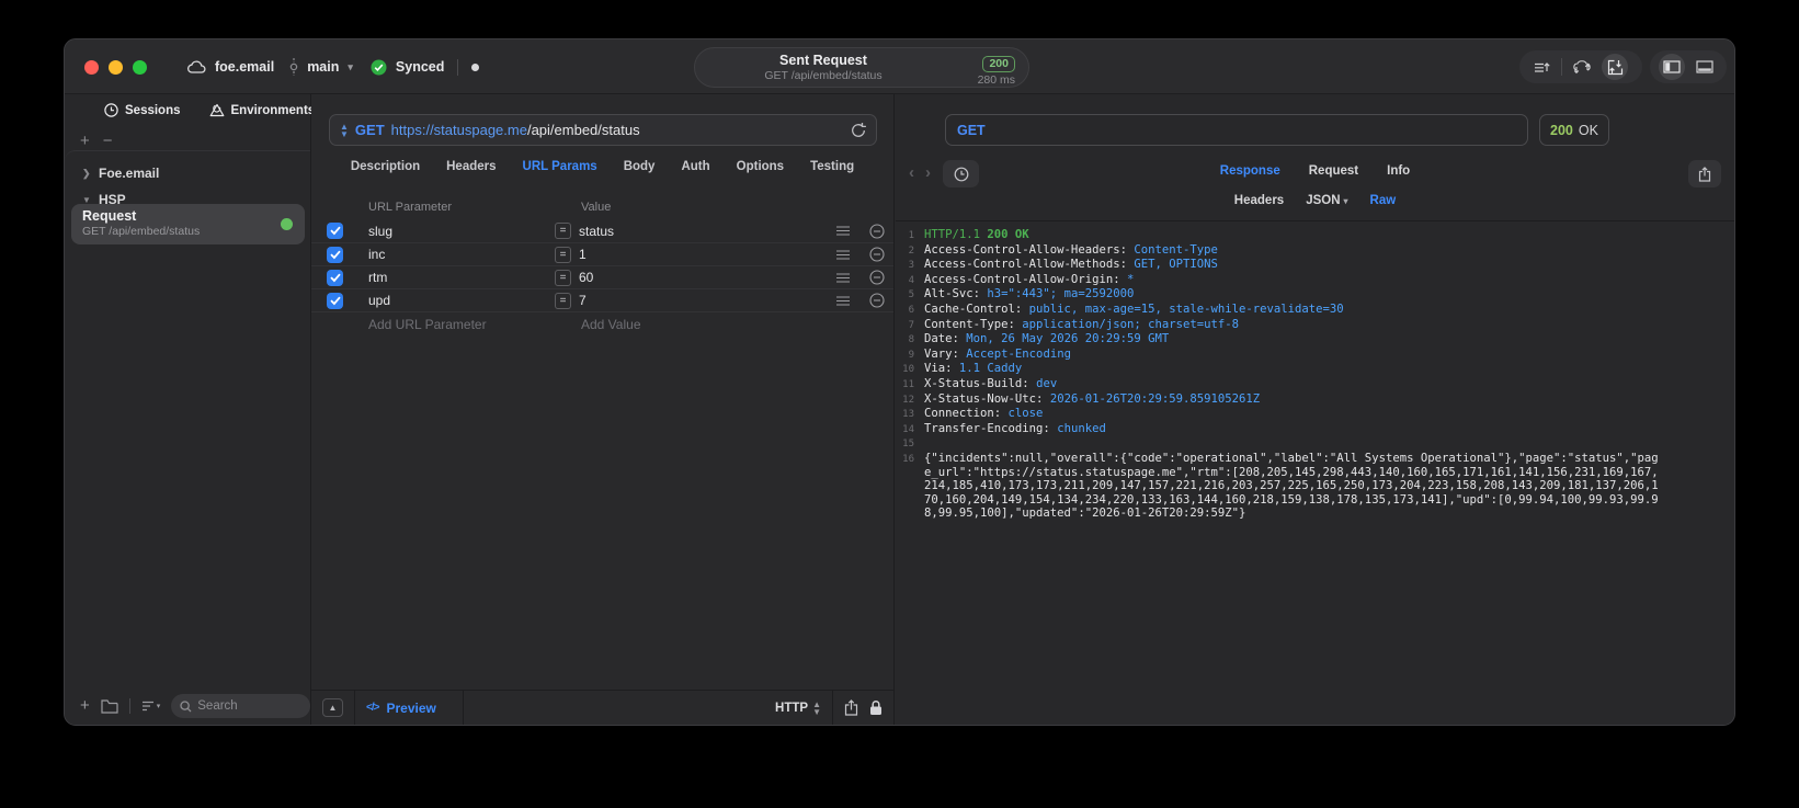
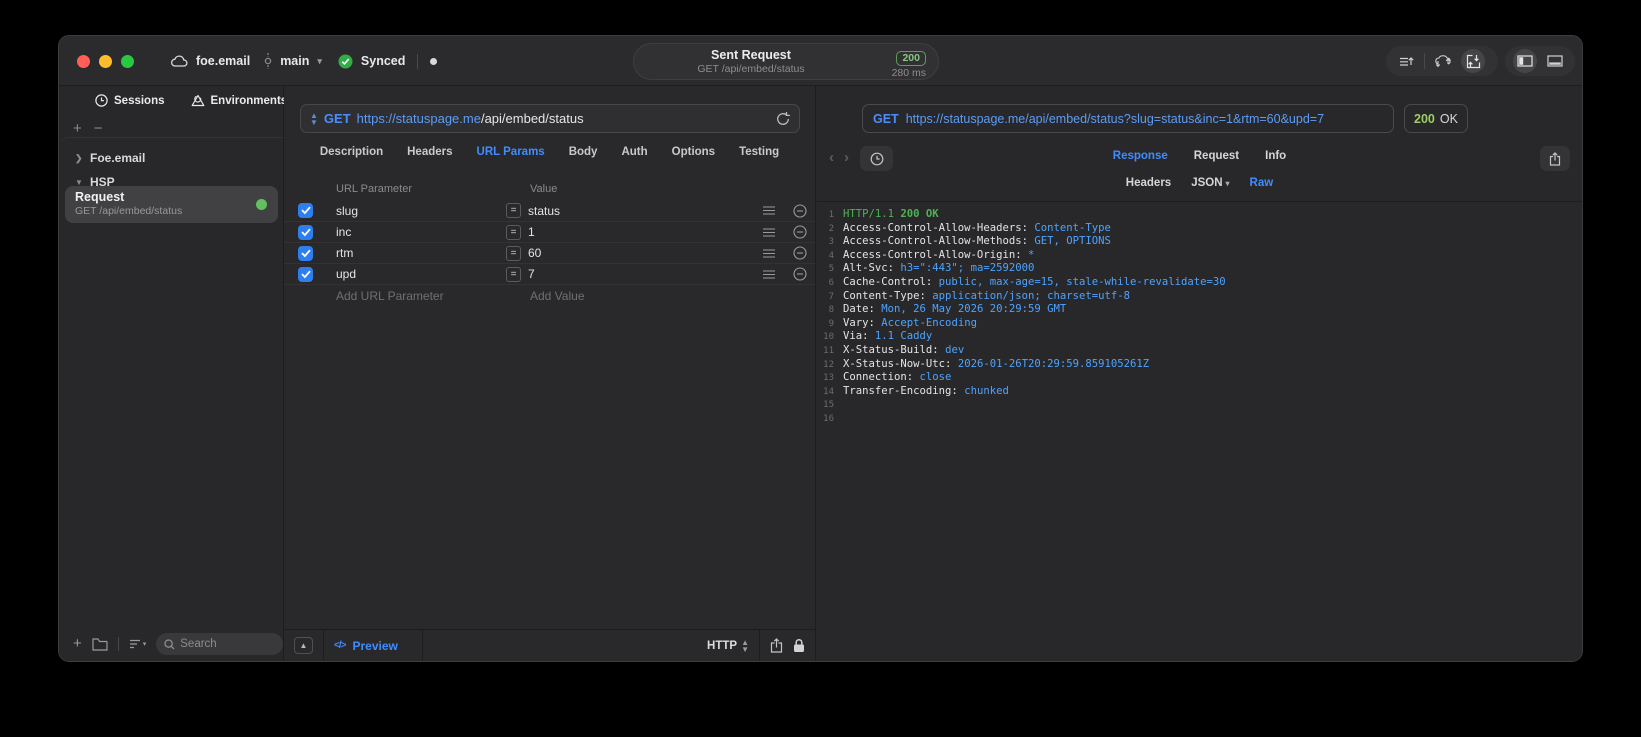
  foe.email
  main
  ▾
  Synced
  Sent Request
  GET /api/embed/status
  200
  280 ms
  Sessions
  Environment
  +
  −
  ❯
  Foe.email
  ▼
  HSP
  Request
  GET /api/embed/status
  +
  Search
  ▲
  ▼
  GET
  https://statuspage.me/api/embed/status
  Description
  Headers
  URL Params
  Body
  Auth
  Options
  Testing
  URL Parameter
  Value
  slug
  =
  status
  inc
  =
  1
  rtm
  =
  60
  upd
  =
  7
  Add URL Parameter
  Add Value
  ▲
  </>
  Preview
  HTTP
  ▲
  ▼
  GET
+ https://statuspage.me/api/embed/status?slug=status&inc=1&rtm=60&upd=7
  200
  OK
  ‹
  ›
  Response
  Request
  Info
  Headers
  JSON ▾
  Raw
  1
  HTTP/1.1 200 OK
  2
  Access-Control-Allow-Headers: Content-Type
  3
  Access-Control-Allow-Methods: GET, OPTIONS
  4
  Access-Control-Allow-Origin: *
  5
  Alt-Svc: h3=":443"; ma=2592000
  6
  Cache-Control: public, max-age=15, stale-while-revalidate=30
  7
  Content-Type: application/json; charset=utf-8
  8
  Date: Mon, 26 May 2026 20:29:59 GMT
  9
  Vary: Accept-Encoding
  10
  Via: 1.1 Caddy
  11
  X-Status-Build: dev
  12
  X-Status-Now-Utc: 2026-01-26T20:29:59.859105261Z
  13
  Connection: close
  14
  Transfer-Encoding: chunked
  15
  16
- {"incidents":null,"overall":{"code":"operational","label":"All Systems Operational"},"page":"status","page_url":"https://status.statuspage.me","rtm":[208,205,145,298,443,140,160,165,171,161,141,156,231,169,167,214,185,410,173,173,211,209,147,157,221,216,203,257,225,165,250,173,204,223,158,208,143,209,181,137,206,170,160,204,149,154,134,234,220,133,163,144,160,218,159,138,178,135,173,141],"upd":[0,99.94,100,99.93,99.98,99.95,100],"updated":"2026-01-26T20:29:59Z"}
